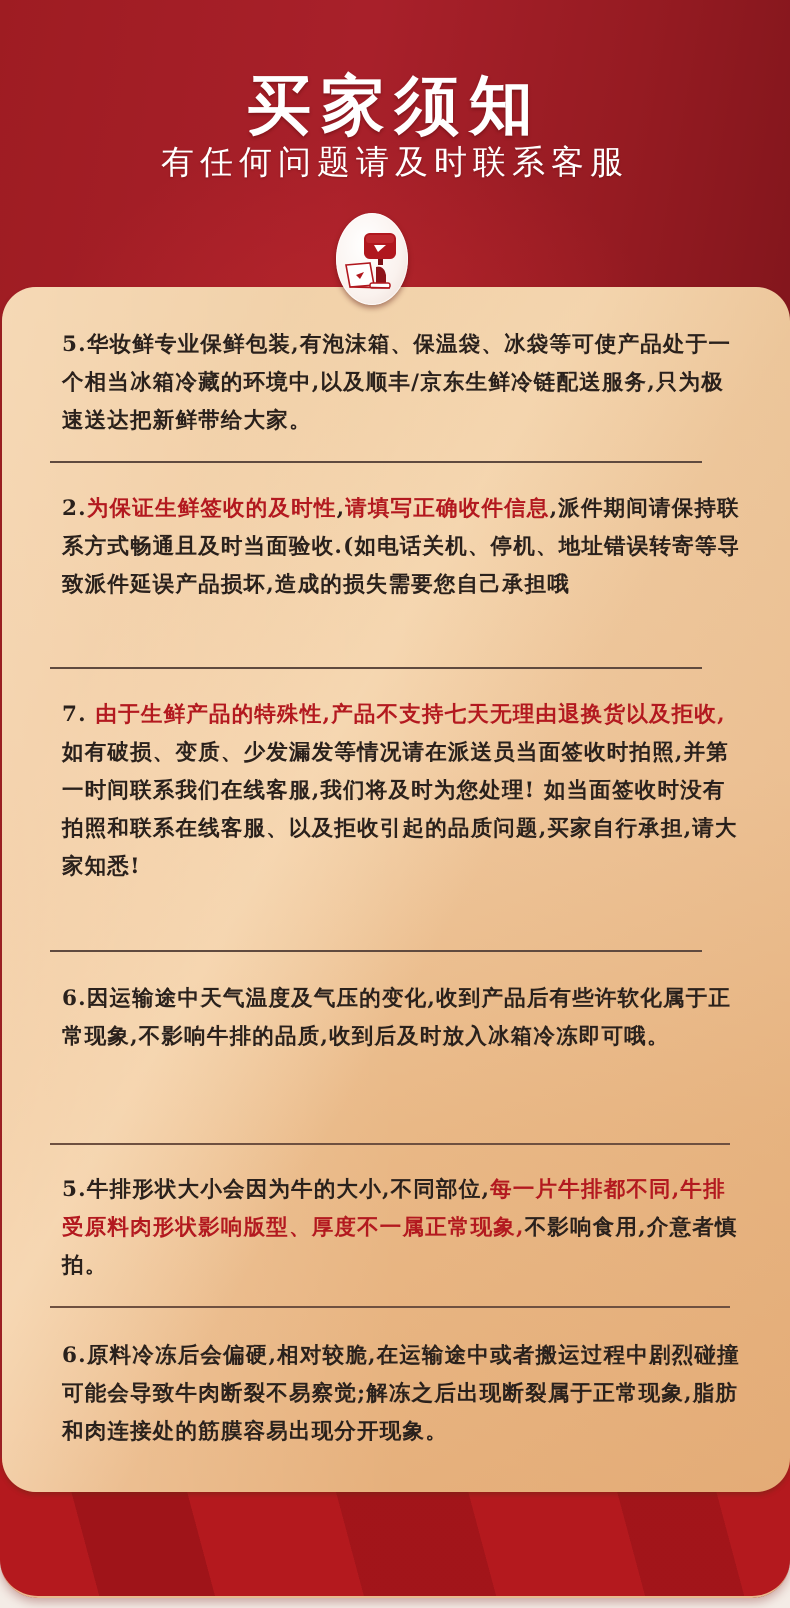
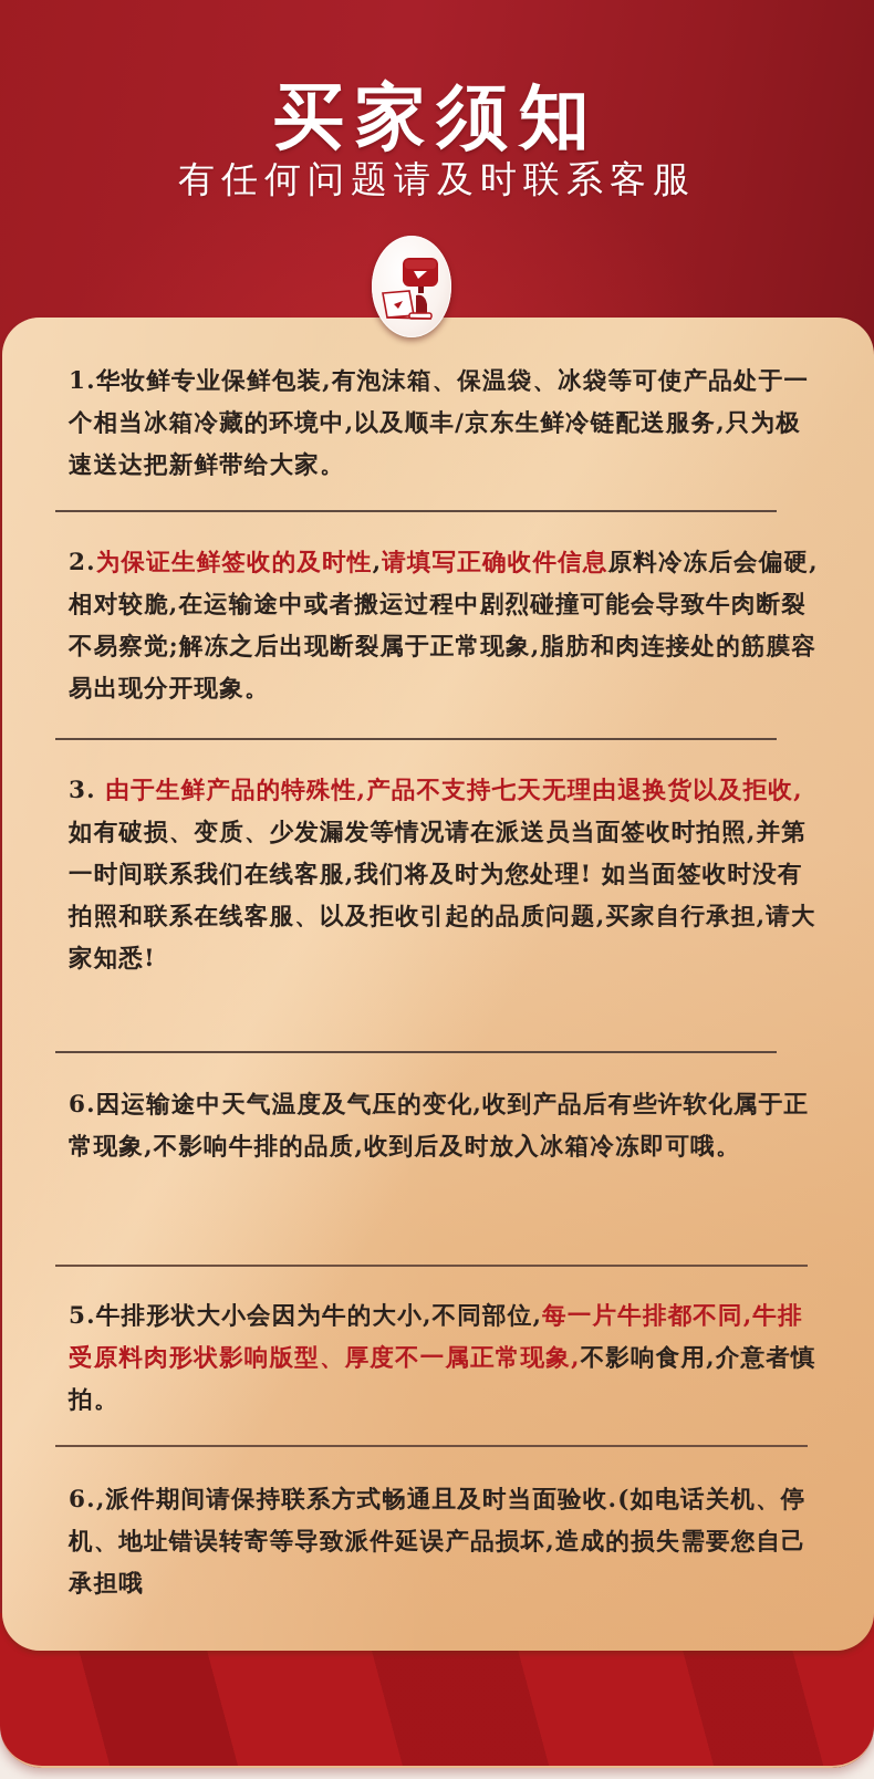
  买家须知
  有任何问题请及时联系客服
- 5.华妆鲜专业保鲜包装,有泡沫箱、保温袋、冰袋等可使产品处于一个相当冰箱冷藏的环境中,以及顺丰/京东生鲜冷链配送服务,只为极速送达把新鲜带给大家。
+ 1.华妆鲜专业保鲜包装,有泡沫箱、保温袋、冰袋等可使产品处于一个相当冰箱冷藏的环境中,以及顺丰/京东生鲜冷链配送服务,只为极速送达把新鲜带给大家。
- 2.为保证生鲜签收的及时性,请填写正确收件信息,派件期间请保持联系方式畅通且及时当面验收.(如电话关机、停机、地址错误转寄等导致派件延误产品损坏,造成的损失需要您自己承担哦
+ 2.为保证生鲜签收的及时性,请填写正确收件信息原料冷冻后会偏硬,相对较脆,在运输途中或者搬运过程中剧烈碰撞可能会导致牛肉断裂不易察觉;解冻之后出现断裂属于正常现象,脂肪和肉连接处的筋膜容易出现分开现象。
- 7. 由于生鲜产品的特殊性,产品不支持七天无理由退换货以及拒收,如有破损、变质、少发漏发等情况请在派送员当面签收时拍照,并第一时间联系我们在线客服,我们将及时为您处理! 如当面签收时没有拍照和联系在线客服、以及拒收引起的品质问题,买家自行承担,请大家知悉!
+ 3. 由于生鲜产品的特殊性,产品不支持七天无理由退换货以及拒收,如有破损、变质、少发漏发等情况请在派送员当面签收时拍照,并第一时间联系我们在线客服,我们将及时为您处理! 如当面签收时没有拍照和联系在线客服、以及拒收引起的品质问题,买家自行承担,请大家知悉!
  6.因运输途中天气温度及气压的变化,收到产品后有些许软化属于正常现象,不影响牛排的品质,收到后及时放入冰箱冷冻即可哦。
  5.牛排形状大小会因为牛的大小,不同部位,每一片牛排都不同,牛排受原料肉形状影响版型、厚度不一属正常现象,不影响食用,介意者慎拍。
- 6.原料冷冻后会偏硬,相对较脆,在运输途中或者搬运过程中剧烈碰撞可能会导致牛肉断裂不易察觉;解冻之后出现断裂属于正常现象,脂肪和肉连接处的筋膜容易出现分开现象。
+ 6.,派件期间请保持联系方式畅通且及时当面验收.(如电话关机、停机、地址错误转寄等导致派件延误产品损坏,造成的损失需要您自己承担哦
